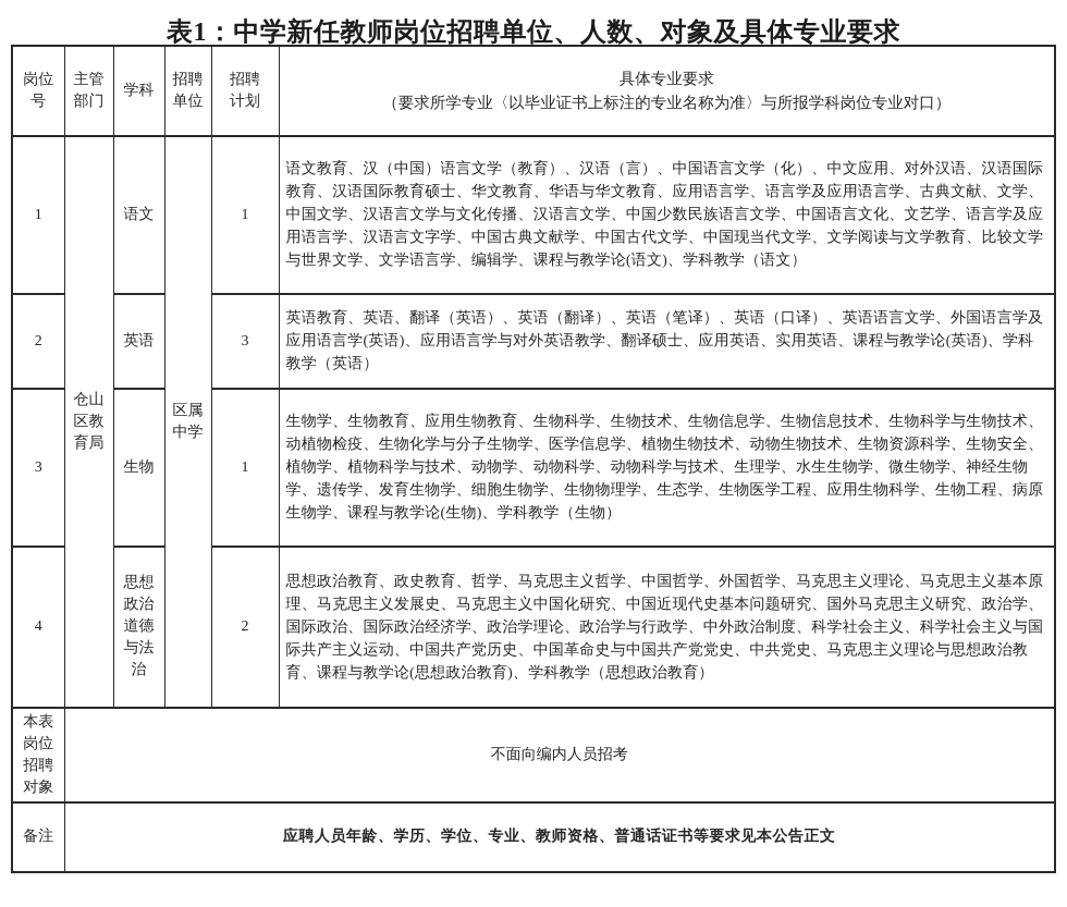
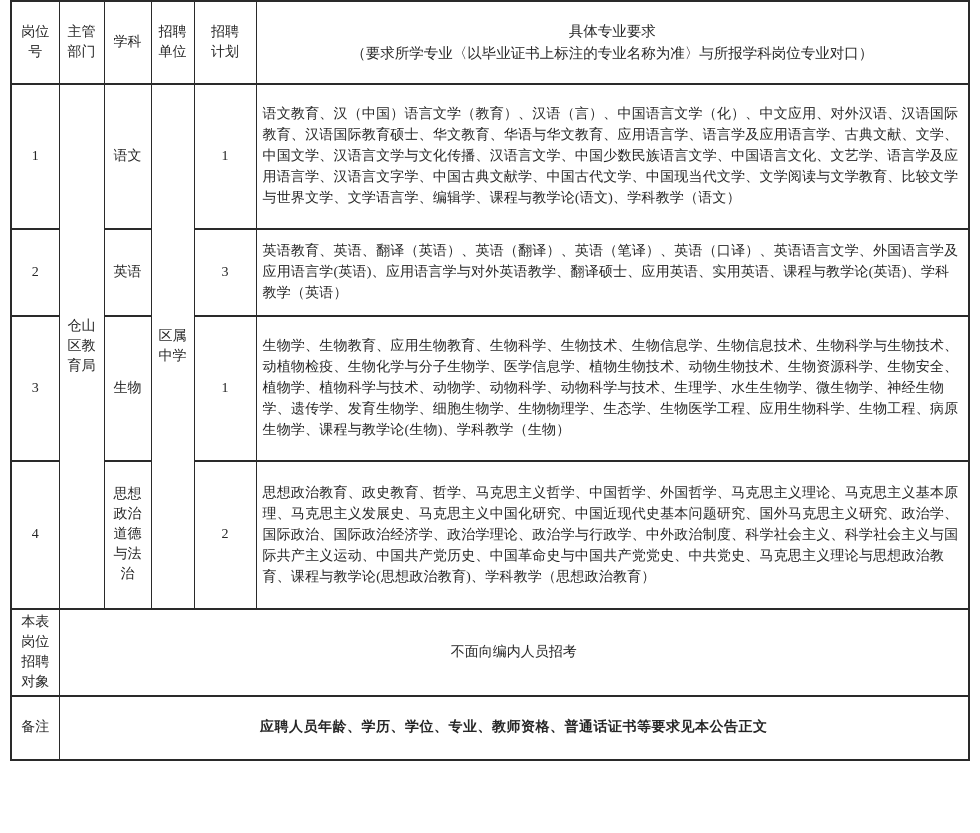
- 表1：中学新任教师岗位招聘单位、人数、对象及具体专业要求
  岗位号	主管部门	学科	招聘单位	招聘计划	具体专业要求 （要求所学专业〈以毕业证书上标注的专业名称为准〉与所报学科岗位专业对口）
  1	仓山区教育局	语文	区属中学	1	语文教育、汉（中国）语言文学（教育）、汉语（言）、中国语言文学（化）、中文应用、对外汉语、汉语国际教育、汉语国际教育硕士、华文教育、华语与华文教育、应用语言学、语言学及应用语言学、古典文献、文学、中国文学、汉语言文学与文化传播、汉语言文学、中国少数民族语言文学、中国语言文化、文艺学、语言学及应用语言学、汉语言文字学、中国古典文献学、中国古代文学、中国现当代文学、文学阅读与文学教育、比较文学与世界文学、文学语言学、编辑学、课程与教学论(语文)、学科教学（语文）
  2	英语	3	英语教育、英语、翻译（英语）、英语（翻译）、英语（笔译）、英语（口译）、英语语言文学、外国语言学及应用语言学(英语)、应用语言学与对外英语教学、翻译硕士、应用英语、实用英语、课程与教学论(英语)、学科教学（英语）
  3	生物	1	生物学、生物教育、应用生物教育、生物科学、生物技术、生物信息学、生物信息技术、生物科学与生物技术、动植物检疫、生物化学与分子生物学、医学信息学、植物生物技术、动物生物技术、生物资源科学、生物安全、植物学、植物科学与技术、动物学、动物科学、动物科学与技术、生理学、水生生物学、微生物学、神经生物学、遗传学、发育生物学、细胞生物学、生物物理学、生态学、生物医学工程、应用生物科学、生物工程、病原生物学、课程与教学论(生物)、学科教学（生物）
  4	思想政治道德与法治	2	思想政治教育、政史教育、哲学、马克思主义哲学、中国哲学、外国哲学、马克思主义理论、马克思主义基本原理、马克思主义发展史、马克思主义中国化研究、中国近现代史基本问题研究、国外马克思主义研究、政治学、国际政治、国际政治经济学、政治学理论、政治学与行政学、中外政治制度、科学社会主义、科学社会主义与国际共产主义运动、中国共产党历史、中国革命史与中国共产党党史、中共党史、马克思主义理论与思想政治教育、课程与教学论(思想政治教育)、学科教学（思想政治教育）
  本表岗位招聘对象	不面向编内人员招考
  备注	应聘人员年龄、学历、学位、专业、教师资格、普通话证书等要求见本公告正文
